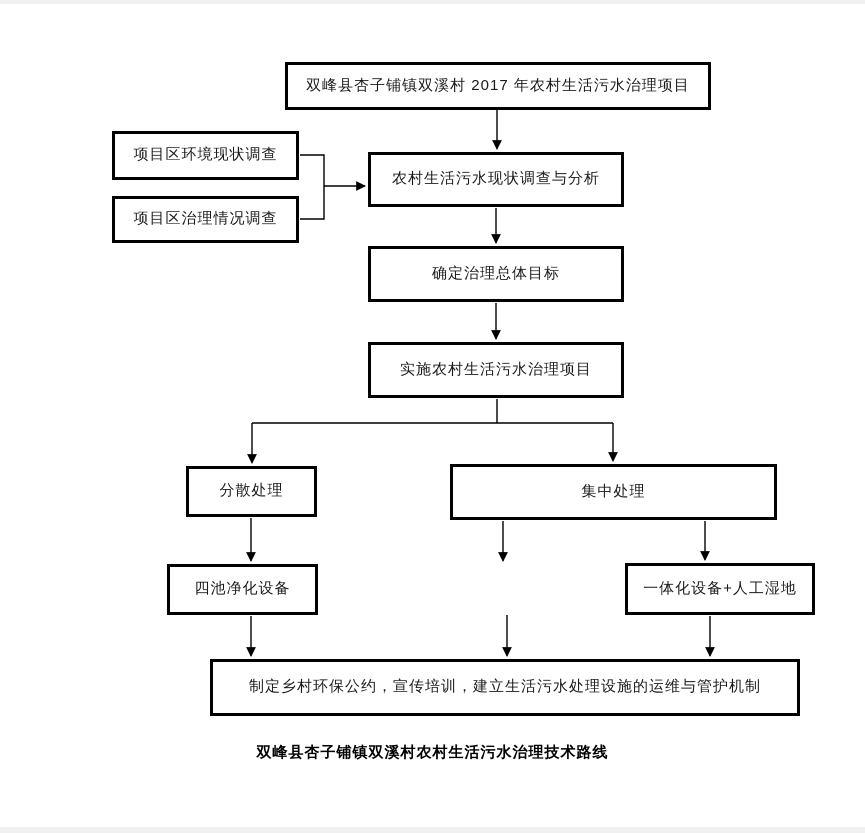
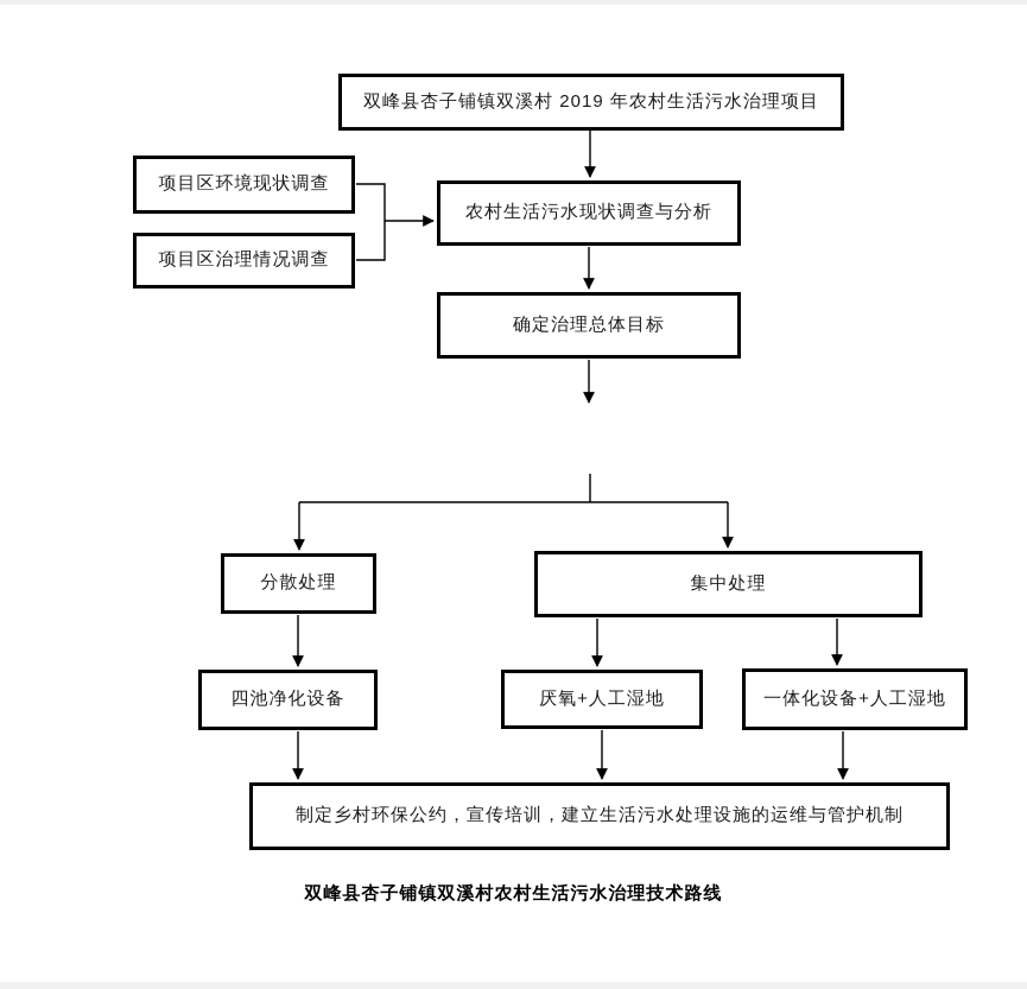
- 双峰县杏子铺镇双溪村 2017 年农村生活污水治理项目
+ 双峰县杏子铺镇双溪村 2019 年农村生活污水治理项目
  项目区环境现状调查
  项目区治理情况调查
  农村生活污水现状调查与分析
  确定治理总体目标
- 实施农村生活污水治理项目
  分散处理
  集中处理
  四池净化设备
+ 厌氧+人工湿地
  一体化设备+人工湿地
  制定乡村环保公约，宣传培训，建立生活污水处理设施的运维与管护机制
  双峰县杏子铺镇双溪村农村生活污水治理技术路线
